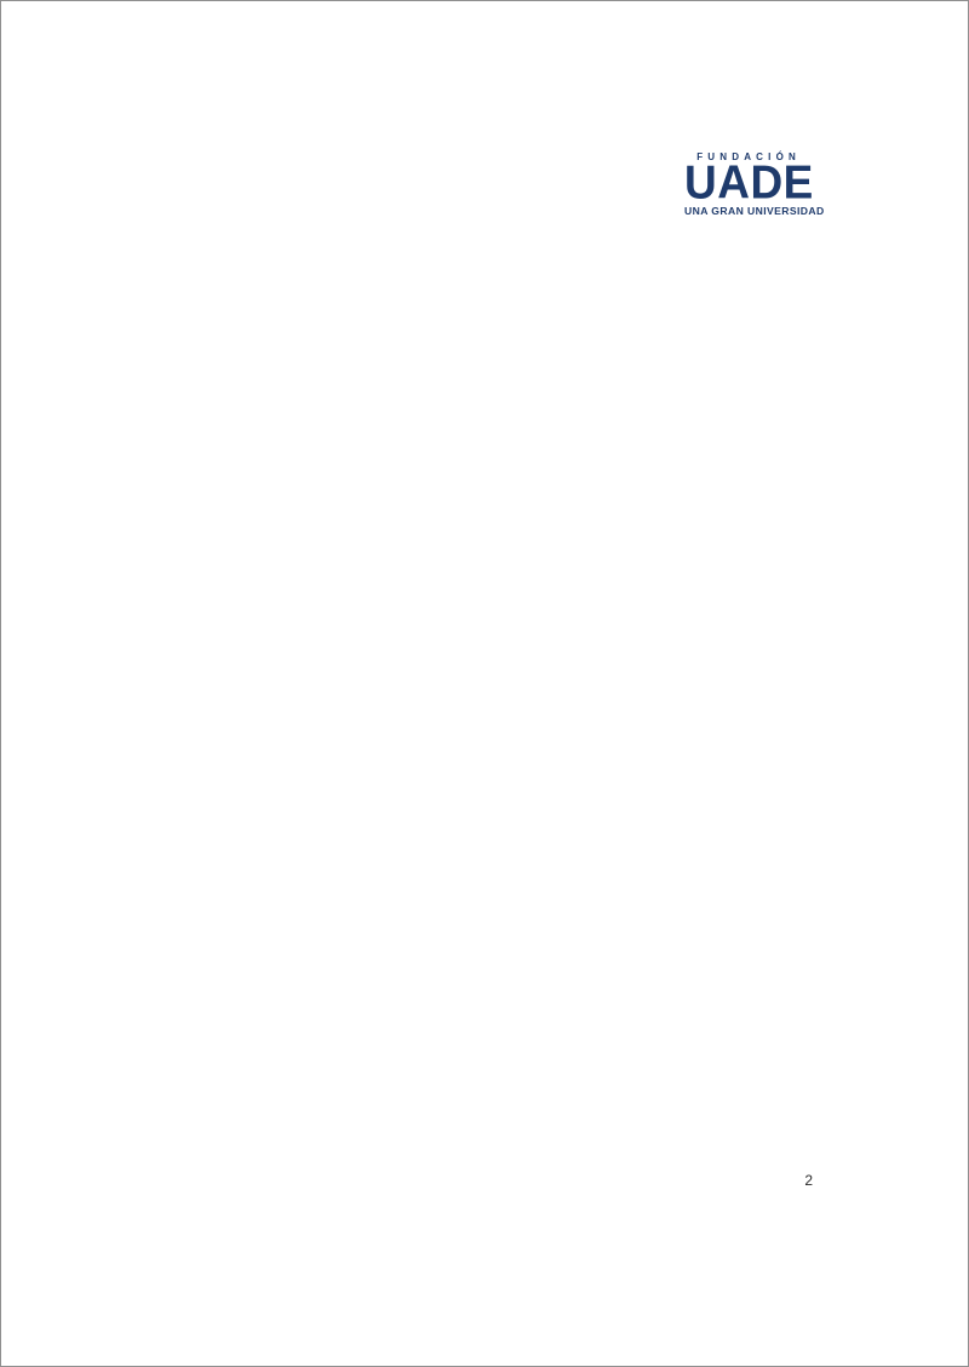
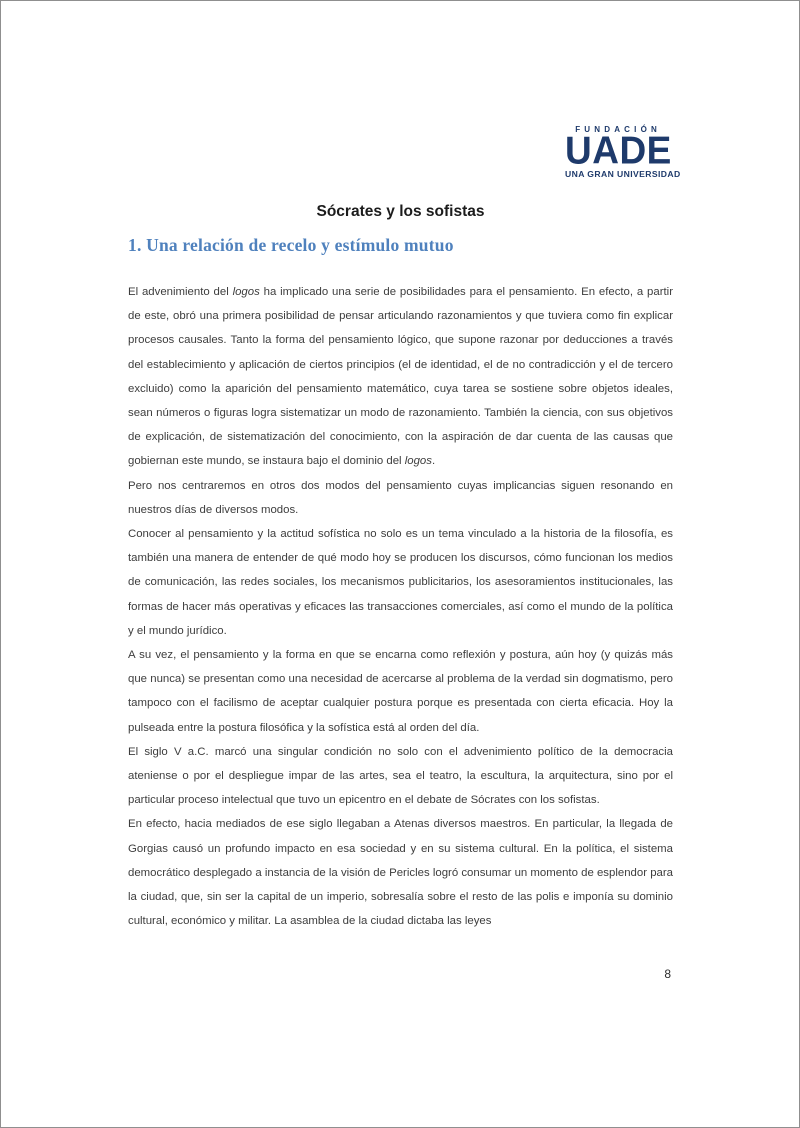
  FUNDACIÓN
  UADE
  UNA GRAN UNIVERSIDAD
+ Sócrates y los sofistas
+ 1. Una relación de recelo y estímulo mutuo
+ El advenimiento del logos ha implicado una serie de posibilidades para el pensamiento. En efecto, a partir de este, obró una primera posibilidad de pensar articulando razonamientos y que tuviera como fin explicar procesos causales. Tanto la forma del pensamiento lógico, que supone razonar por deducciones a través del establecimiento y aplicación de ciertos principios (el de identidad, el de no contradicción y el de tercero excluido) como la aparición del pensamiento matemático, cuya tarea se sostiene sobre objetos ideales, sean números o figuras logra sistematizar un modo de razonamiento. También la ciencia, con sus objetivos de explicación, de sistematización del conocimiento, con la aspiración de dar cuenta de las causas que gobiernan este mundo, se instaura bajo el dominio del logos.
+ Pero nos centraremos en otros dos modos del pensamiento cuyas implicancias siguen resonando en nuestros días de diversos modos.
+ Conocer al pensamiento y la actitud sofística no solo es un tema vinculado a la historia de la filosofía, es también una manera de entender de qué modo hoy se producen los discursos, cómo funcionan los medios de comunicación, las redes sociales, los mecanismos publicitarios, los asesoramientos institucionales, las formas de hacer más operativas y eficaces las transacciones comerciales, así como el mundo de la política y el mundo jurídico.
+ A su vez, el pensamiento y la forma en que se encarna como reflexión y postura, aún hoy (y quizás más que nunca) se presentan como una necesidad de acercarse al problema de la verdad sin dogmatismo, pero tampoco con el facilismo de aceptar cualquier postura porque es presentada con cierta eficacia. Hoy la pulseada entre la postura filosófica y la sofística está al orden del día.
+ El siglo V a.C. marcó una singular condición no solo con el advenimiento político de la democracia ateniense o por el despliegue impar de las artes, sea el teatro, la escultura, la arquitectura, sino por el particular proceso intelectual que tuvo un epicentro en el debate de Sócrates con los sofistas.
+ En efecto, hacia mediados de ese siglo llegaban a Atenas diversos maestros. En particular, la llegada de Gorgias causó un profundo impacto en esa sociedad y en su sistema cultural. En la política, el sistema democrático desplegado a instancia de la visión de Pericles logró consumar un momento de esplendor para la ciudad, que, sin ser la capital de un imperio, sobresalía sobre el resto de las polis e imponía su dominio cultural, económico y militar. La asamblea de la ciudad dictaba las leyes
- 2
+ 8
